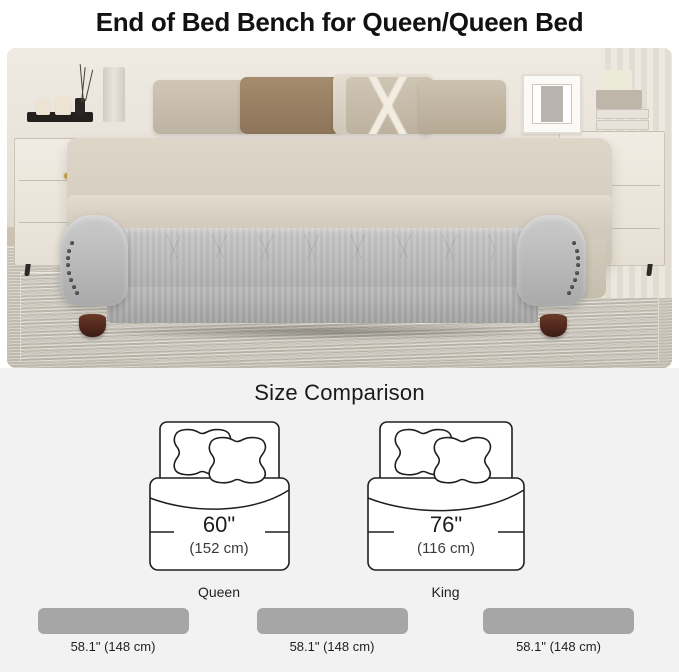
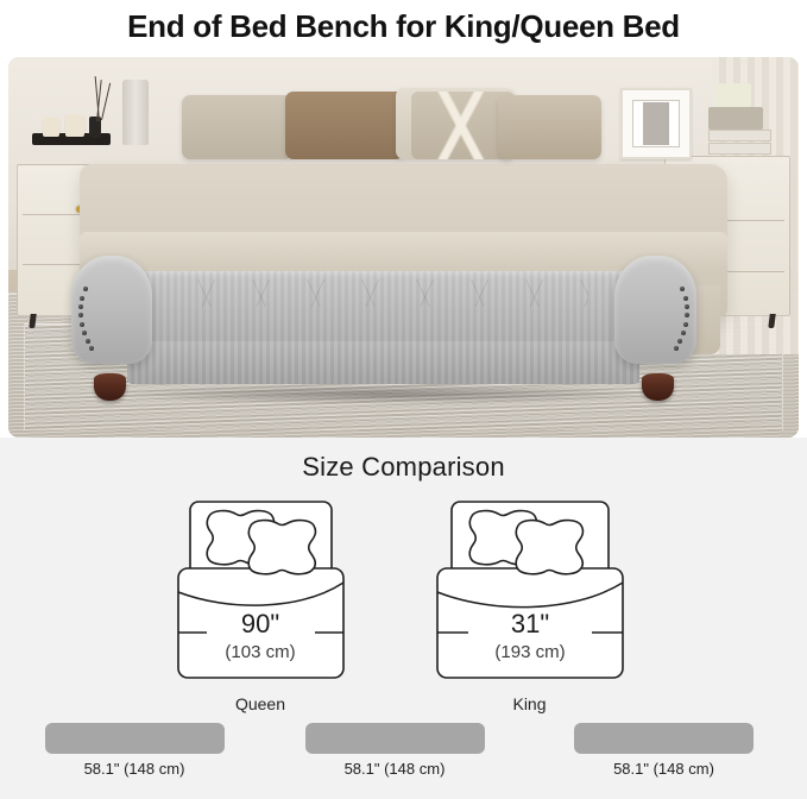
- End of Bed Bench for Queen/Queen Bed
+ End of Bed Bench for King/Queen Bed
  Size Comparison
- 60"
+ 90"
- (152 cm)
+ (103 cm)
  Queen
- 76"
+ 31"
- (116 cm)
+ (193 cm)
  King
  58.1" (148 cm)
  58.1" (148 cm)
  58.1" (148 cm)
